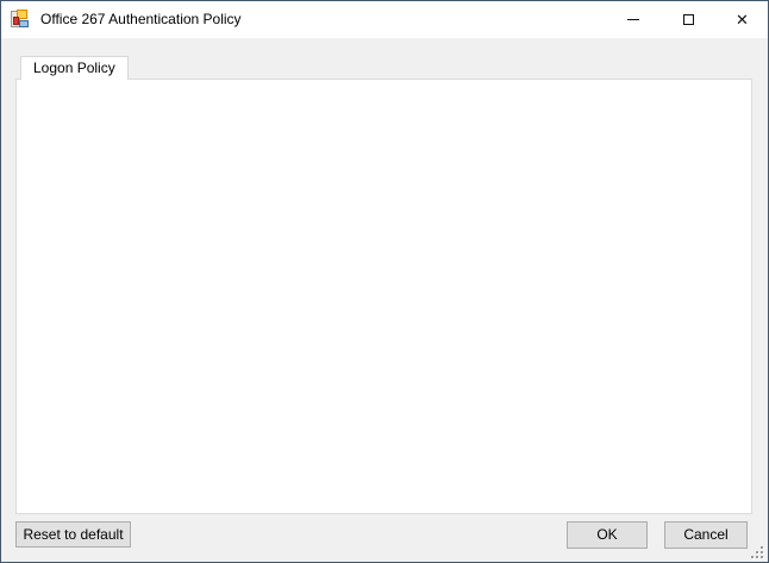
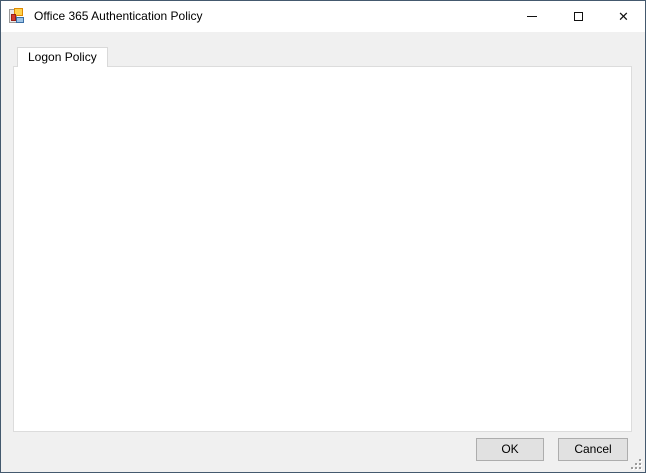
- Office 267 Authentication Policy
+ Office 365 Authentication Policy
  ✕
  Logon Policy
- Reset to default
  OK
  Cancel
